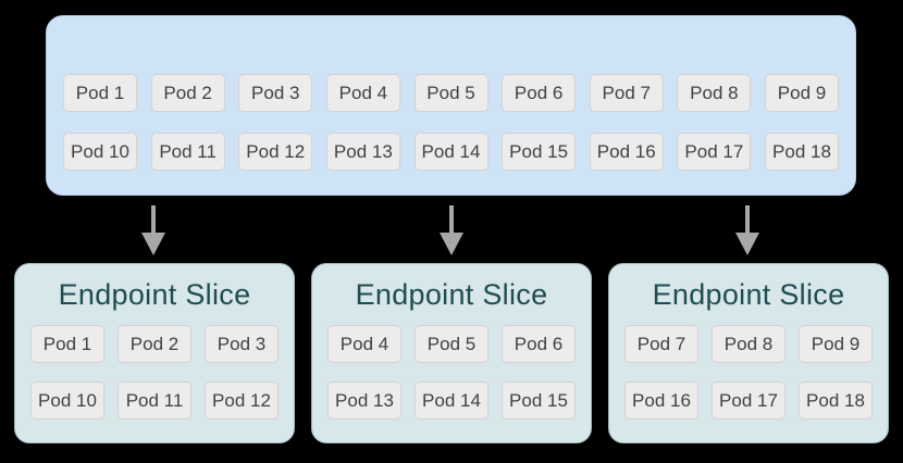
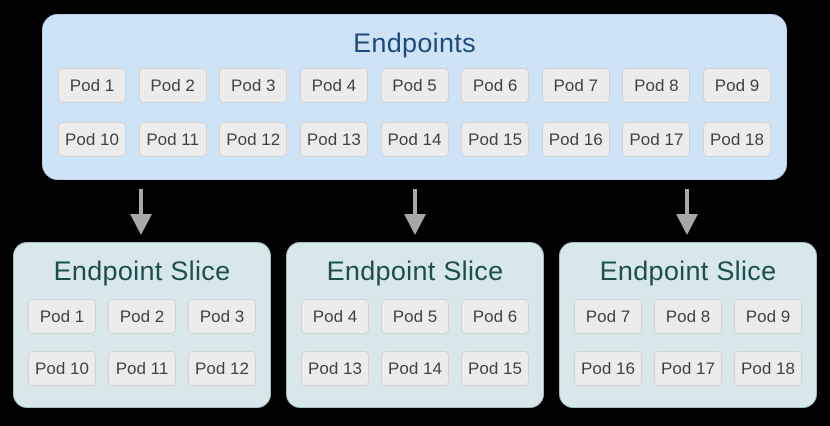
+ Endpoints
  Pod 1
  Pod 2
  Pod 3
  Pod 4
  Pod 5
  Pod 6
  Pod 7
  Pod 8
  Pod 9
  Pod 10
  Pod 11
  Pod 12
  Pod 13
  Pod 14
  Pod 15
  Pod 16
  Pod 17
  Pod 18
  Endpoint Slice
  Pod 1
  Pod 2
  Pod 3
  Pod 10
  Pod 11
  Pod 12
  Endpoint Slice
  Pod 4
  Pod 5
  Pod 6
  Pod 13
  Pod 14
  Pod 15
  Endpoint Slice
  Pod 7
  Pod 8
  Pod 9
  Pod 16
  Pod 17
  Pod 18
